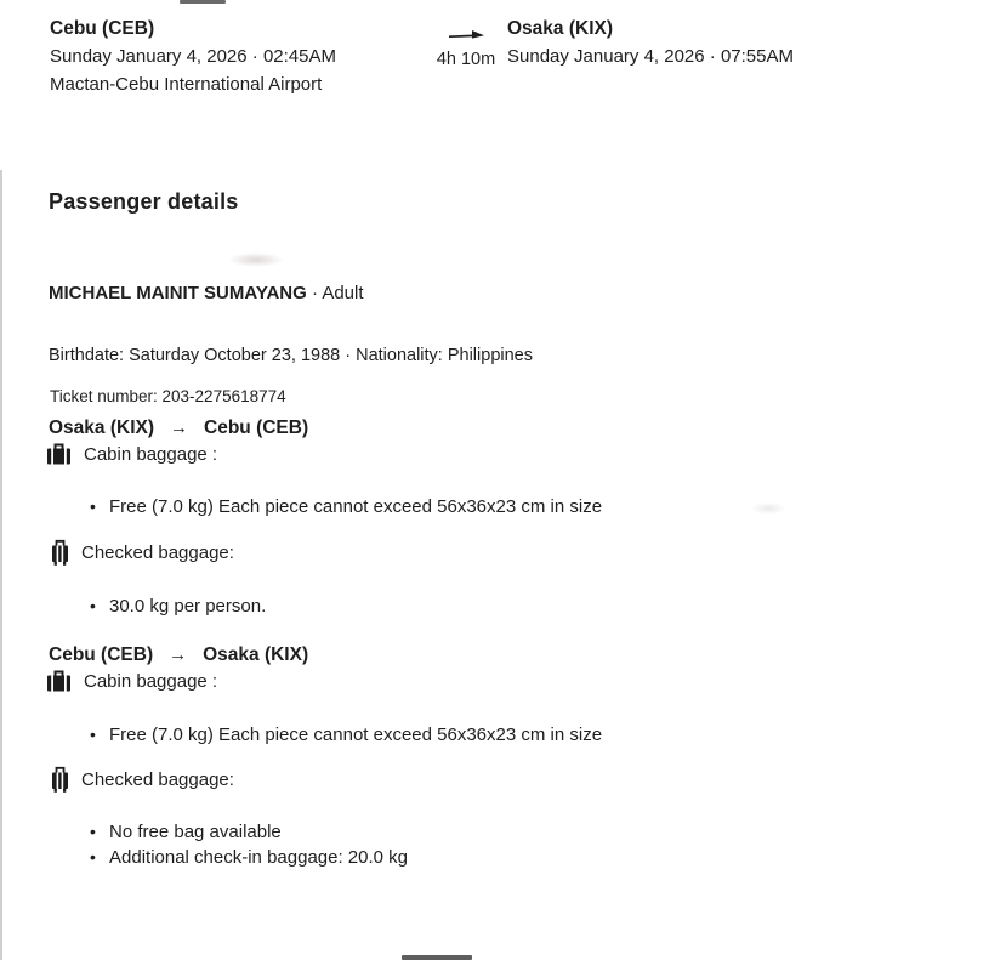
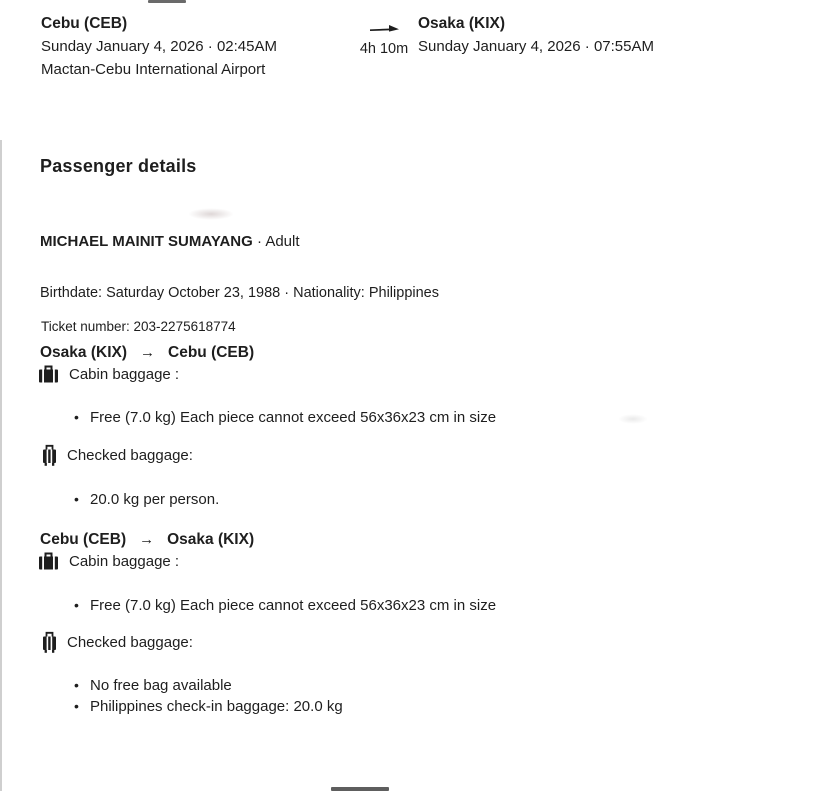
  Cebu (CEB)
  Sunday January 4, 2026 · 02:45AM
  Mactan-Cebu International Airport
  4h 10m
  Osaka (KIX)
  Sunday January 4, 2026 · 07:55AM
  Passenger details
  MICHAEL MAINIT SUMAYANG · Adult
  Birthdate: Saturday October 23, 1988 · Nationality: Philippines
  Ticket number: 203-2275618774
  Osaka (KIX) → Cebu (CEB)
  Cabin baggage :
  Free (7.0 kg) Each piece cannot exceed 56x36x23 cm in size
  Checked baggage:
- 30.0 kg per person.
+ 20.0 kg per person.
  Cebu (CEB) → Osaka (KIX)
  Cabin baggage :
  Free (7.0 kg) Each piece cannot exceed 56x36x23 cm in size
  Checked baggage:
  No free bag available
- Additional check-in baggage: 20.0 kg
+ Philippines check-in baggage: 20.0 kg
